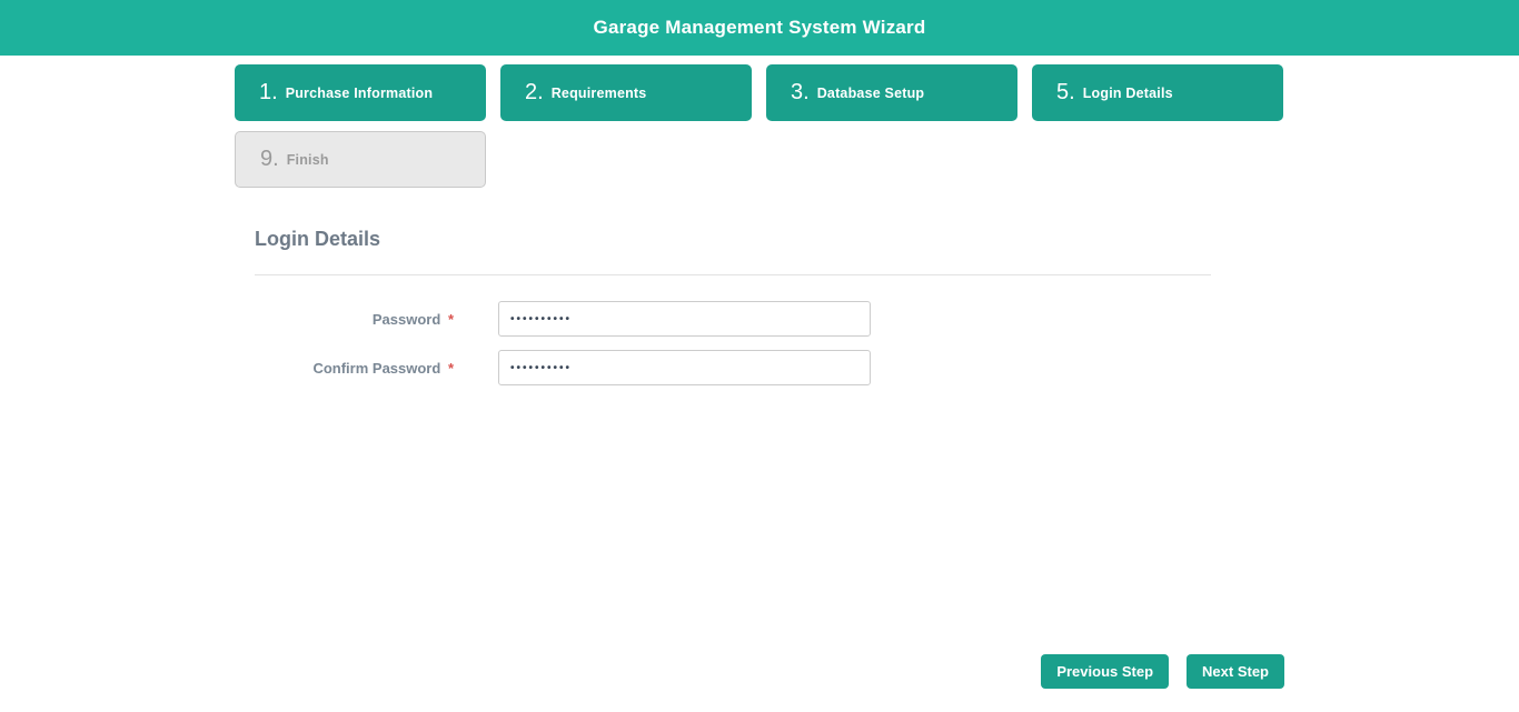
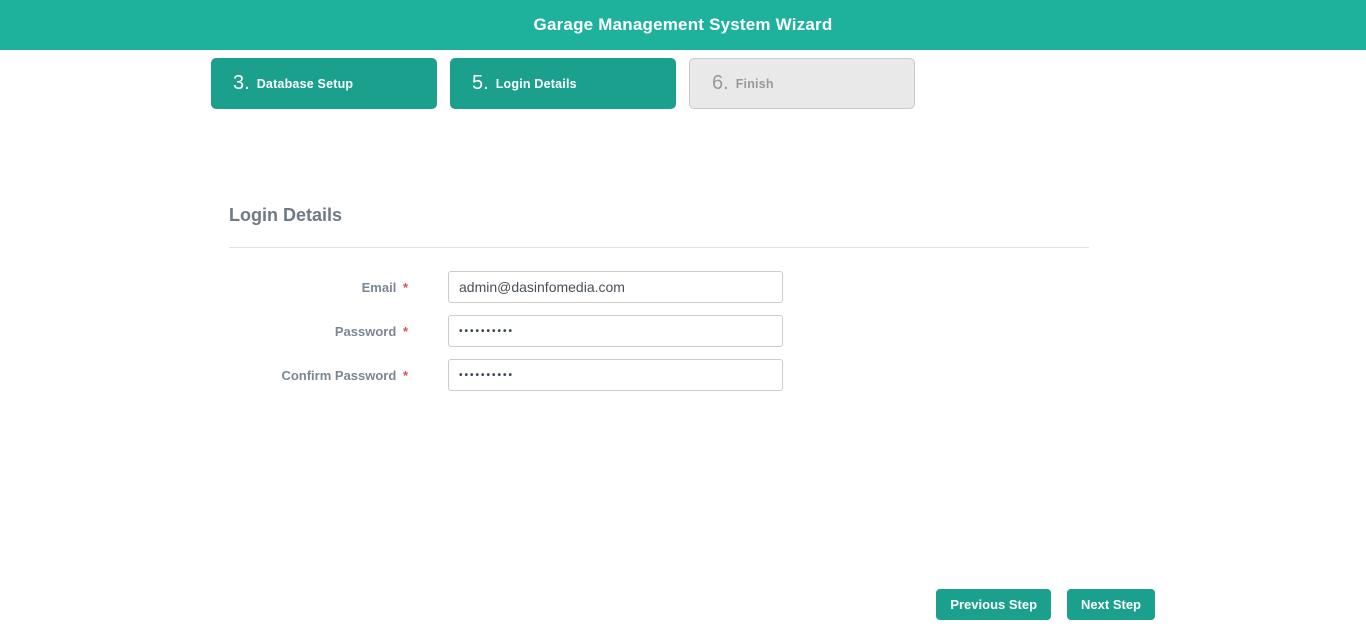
  Garage Management System Wizard
- 1.
- Purchase Information
- 2.
- Requirements
  3.
  Database Setup
  5.
  Login Details
- 9.
+ 6.
  Finish
  Login Details
+ Email *
+ admin@dasinfomedia.com
  Password *
  ••••••••••
  Confirm Password *
  ••••••••••
  Previous Step
  Next Step
